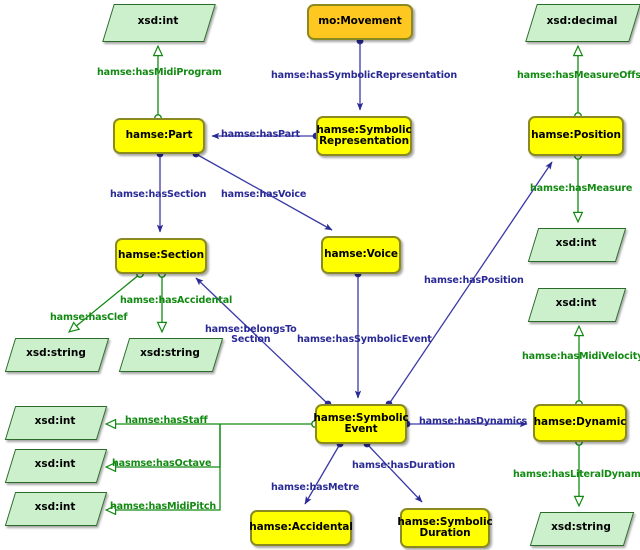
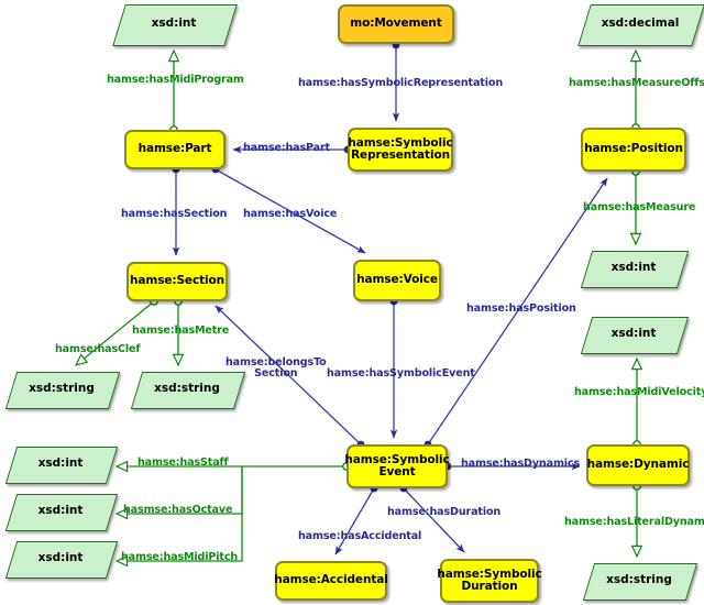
  xsd:int
  mo:Movement
  xsd:decimal
  hamse:Part
  hamse:Symbolic
  Representation
  hamse:Position
  hamse:Section
  hamse:Voice
  xsd:int
  xsd:string
  xsd:string
  xsd:int
  xsd:int
  xsd:int
  xsd:int
  hamse:Symbolic
  Event
  hamse:Dynamic
  hamse:Accidental
  hamse:Symbolic
  Duration
  xsd:string
  hamse:hasMidiProgram
  hamse:hasSymbolicRepresentation
  hamse:hasMeasureOffs
  hamse:hasPart
  hamse:hasSection
  hamse:hasVoice
  hamse:hasMeasure
  hamse:hasClef
- hamse:hasAccidental
+ hamse:hasMetre
  hamse:belongsTo
  Section
  hamse:hasSymbolicEvent
  hamse:hasPosition
  hamse:hasMidiVelocit
  hamse:hasStaff
  hasmse:hasOctave
  hamse:hasMidiPitch
  hamse:hasDynamics
  hamse:hasDuration
- hamse:hasMetre
+ hamse:hasAccidental
  hamse:hasLiteralDynam
